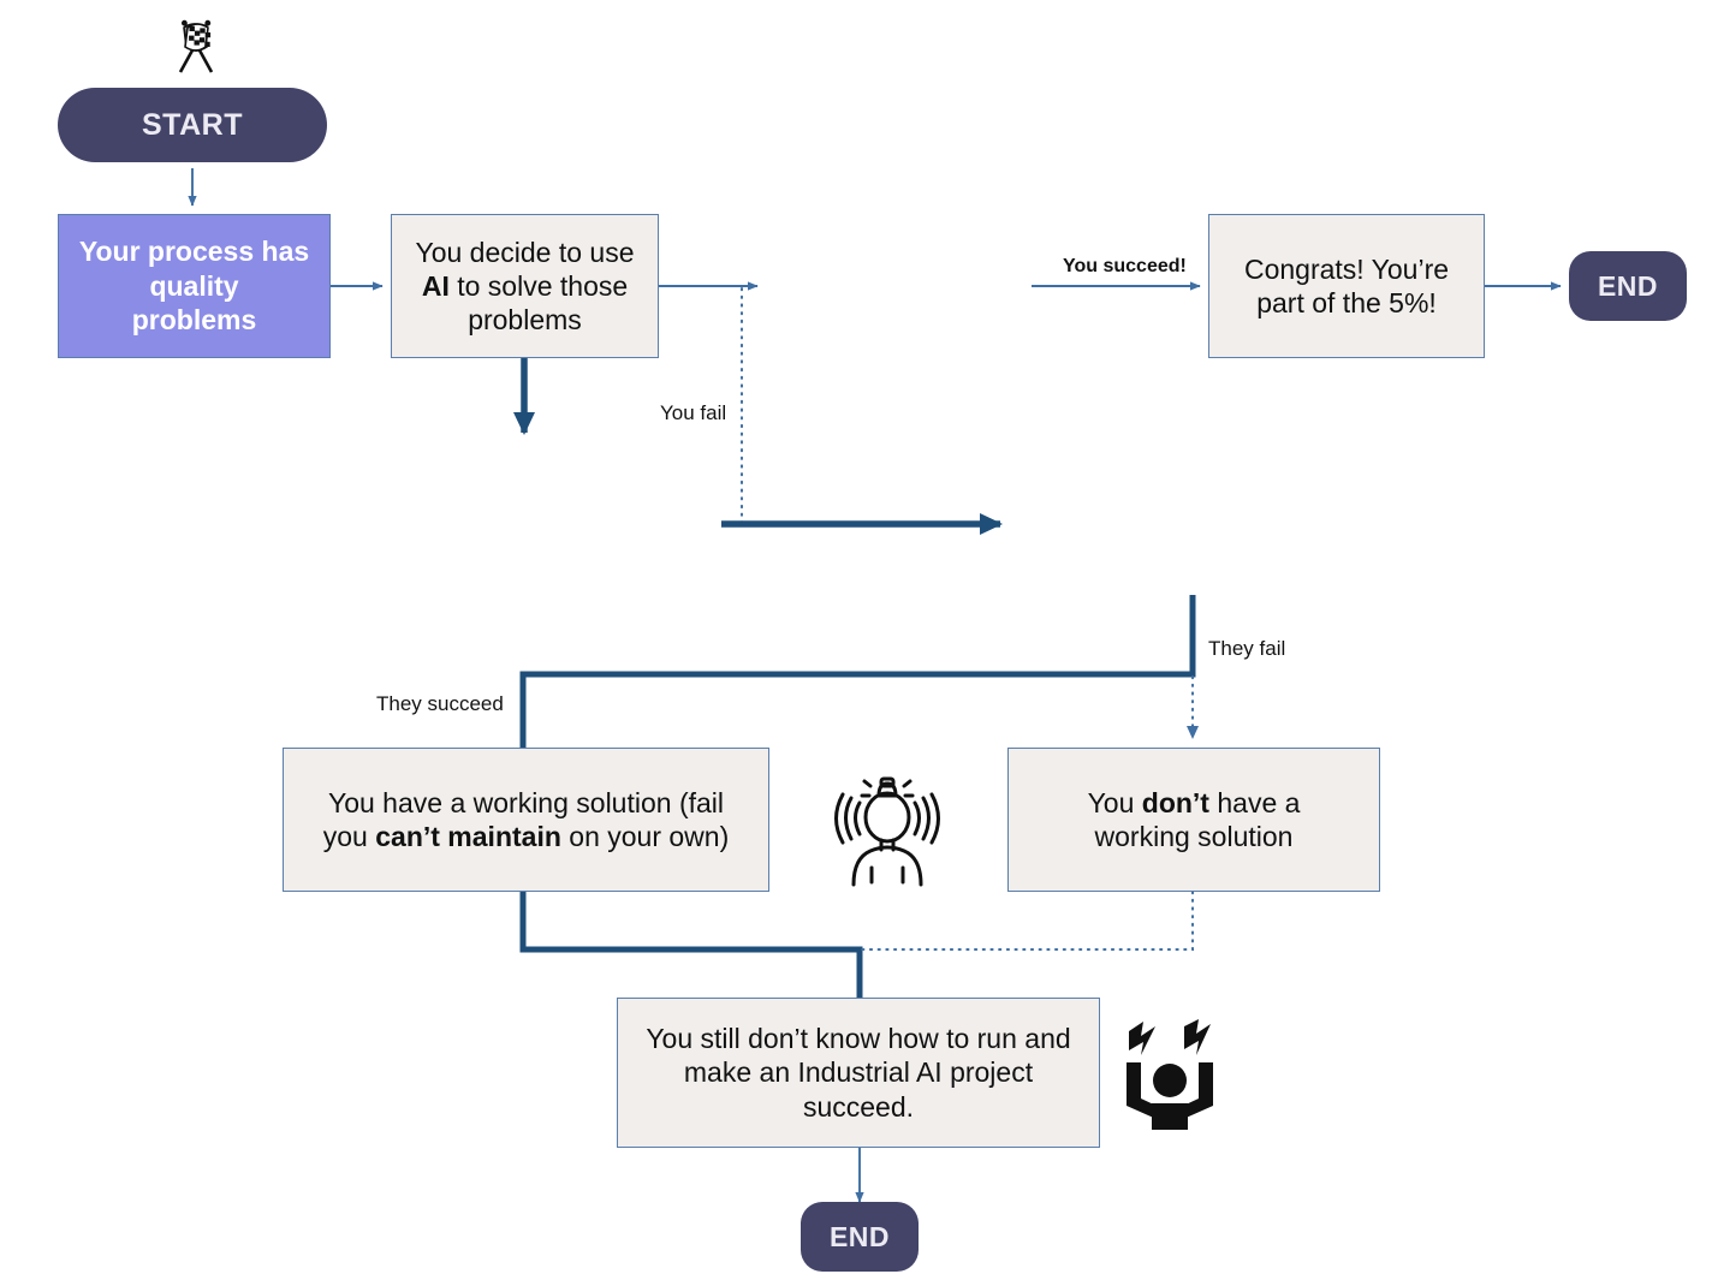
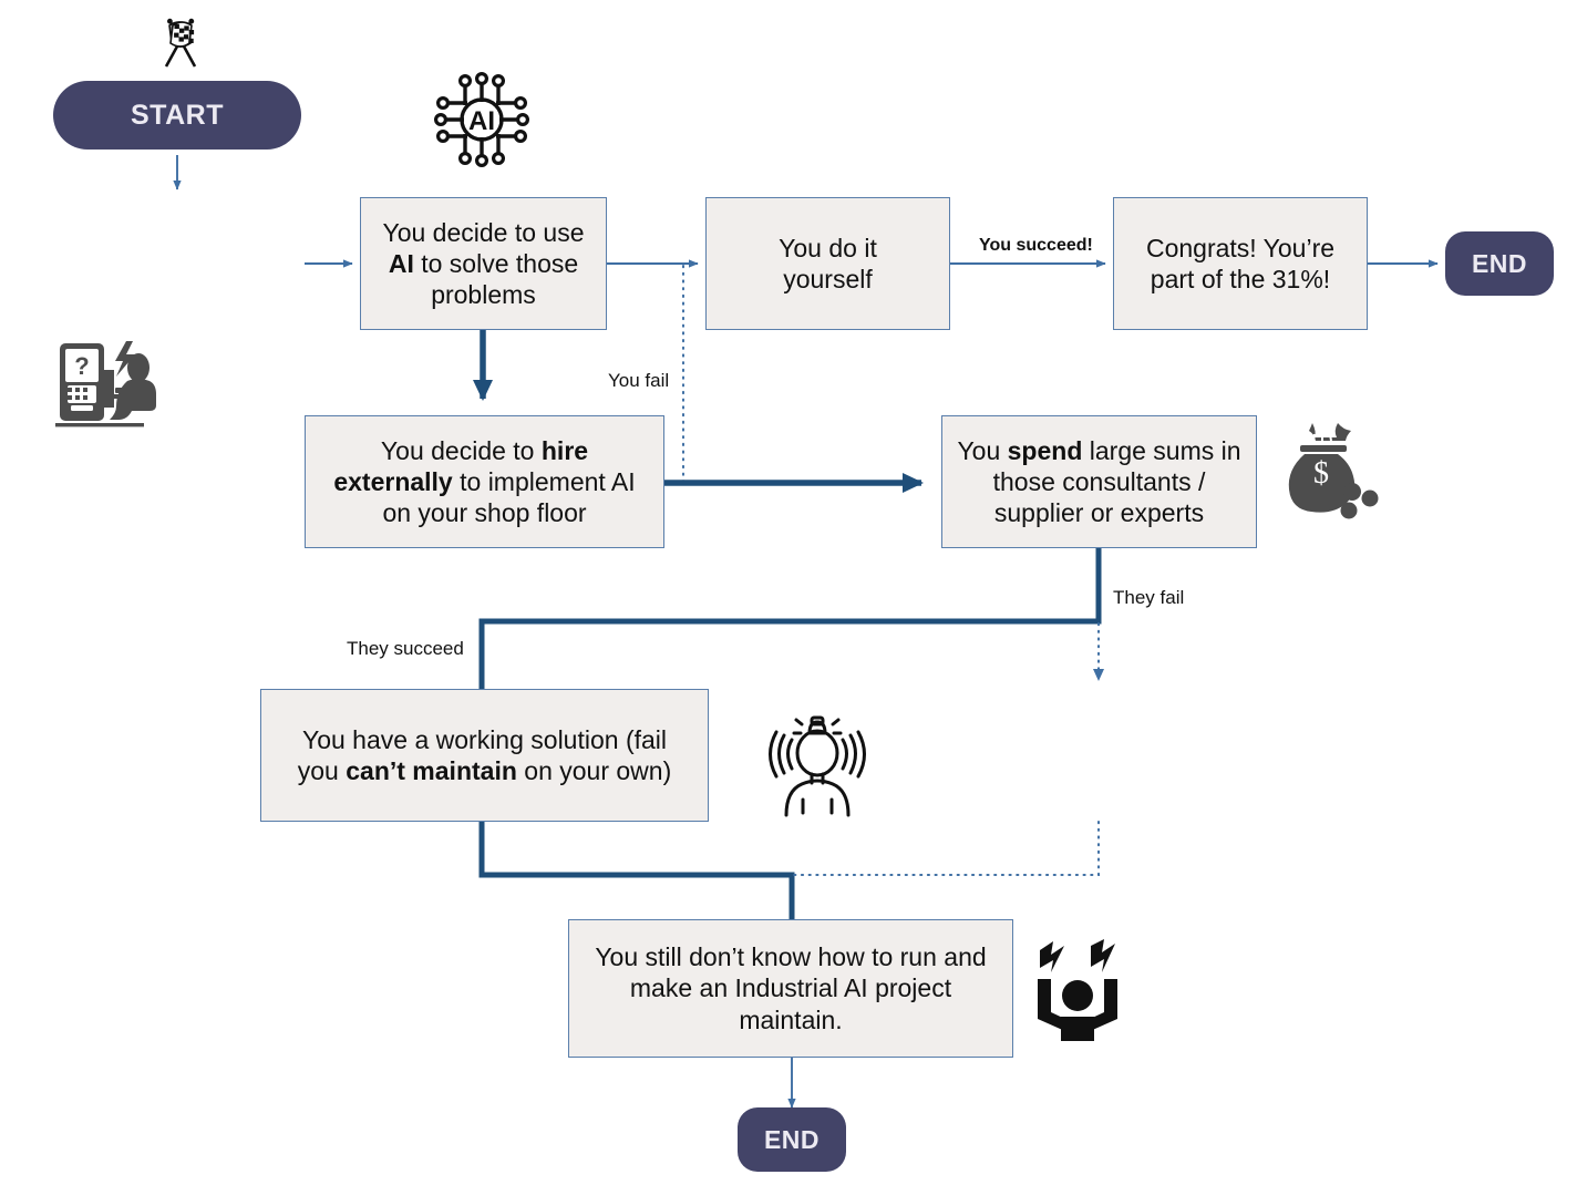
  START
- Your process has
- quality
- problems
  You decide to use AI to solve those problems
+ You do it yourself
- Congrats! You’re part of the 5%!
+ Congrats! You’re part of the 31%!
  END
+ You decide to hire externally to implement AI on your shop floor
+ You spend large sums in those consultants / supplier or experts
  You have a working solution (fail you can’t maintain on your own)
- You don’t have a working solution
- You still don’t know how to run and make an Industrial AI project succeed.
+ You still don’t know how to run and make an Industrial AI project maintain.
  END
  You succeed!
  You fail
  They fail
  They succeed
+ AI
+ ?
+ $
